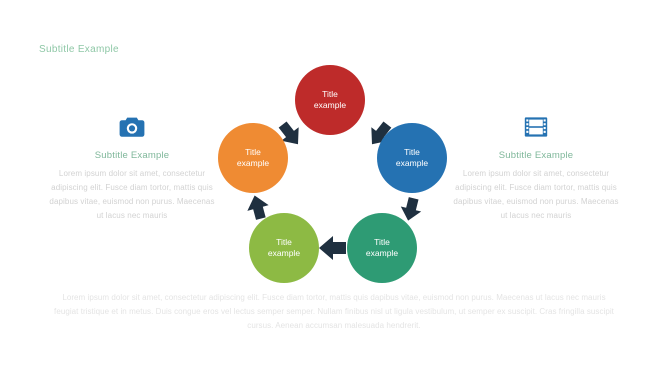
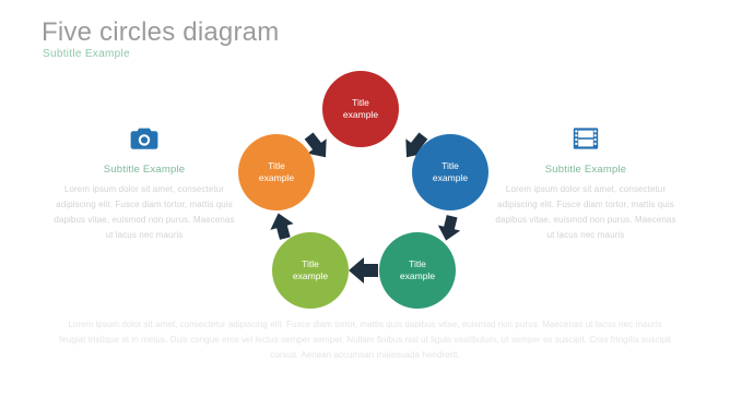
+ Five circles diagram
  Subtitle Example
  Subtitle Example
  Lorem ipsum dolor sit amet, consectetur adipiscing elit. Fusce diam tortor, mattis quis dapibus vitae, euismod non purus. Maecenas ut lacus nec mauris
  Subtitle Example
  Lorem ipsum dolor sit amet, consectetur adipiscing elit. Fusce diam tortor, mattis quis dapibus vitae, euismod non purus. Maecenas ut lacus nec mauris
  Title
  example
  Title
  example
  Title
  example
  Title
  example
  Title
  example
  Lorem ipsum dolor sit amet, consectetur adipiscing elit. Fusce diam tortor, mattis quis dapibus vitae, euismod non purus. Maecenas ut lacus nec mauris feugiat tristique et in metus. Duis congue eros vel lectus semper semper. Nullam finibus nisl ut ligula vestibulum, ut semper ex suscipit. Cras fringilla suscipit cursus. Aenean accumsan malesuada hendrerit.
